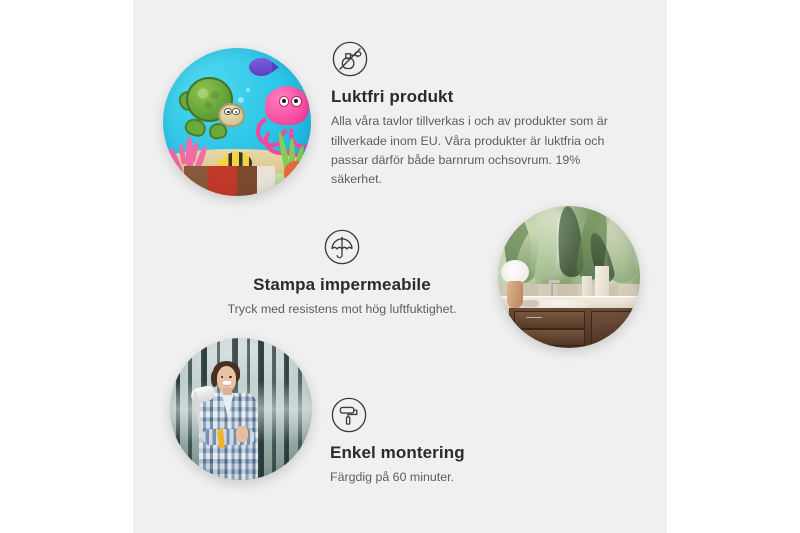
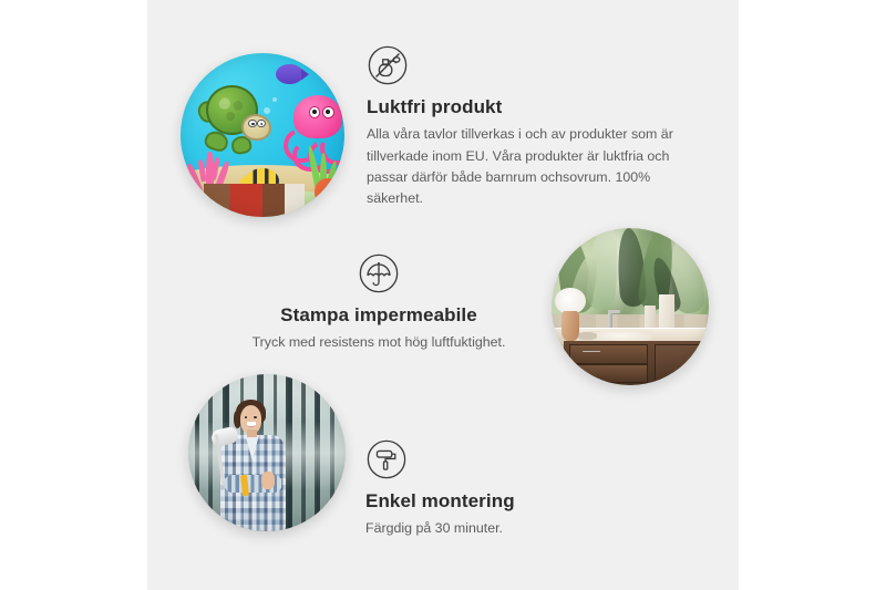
  Luktfri produkt
- Alla våra tavlor tillverkas i och av produkter som är tillverkade inom EU. Våra produkter är luktfria och passar därför både barnrum ochsovrum. 19% säkerhet.
+ Alla våra tavlor tillverkas i och av produkter som är tillverkade inom EU. Våra produkter är luktfria och passar därför både barnrum ochsovrum. 100% säkerhet.
  Stampa impermeabile
  Tryck med resistens mot hög luftfuktighet.
  Enkel montering
- Färgdig på 60 minuter.
+ Färgdig på 30 minuter.
